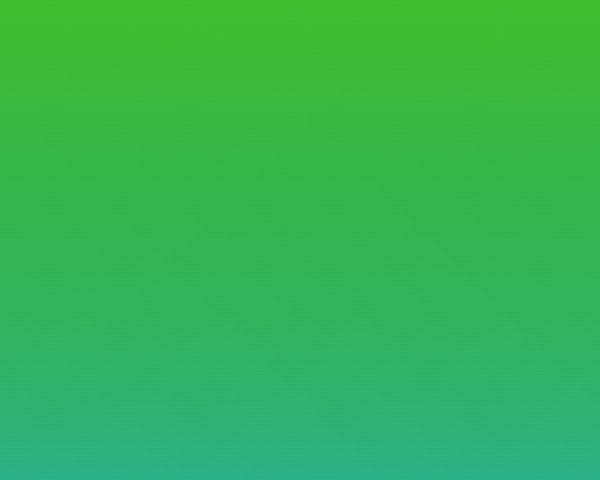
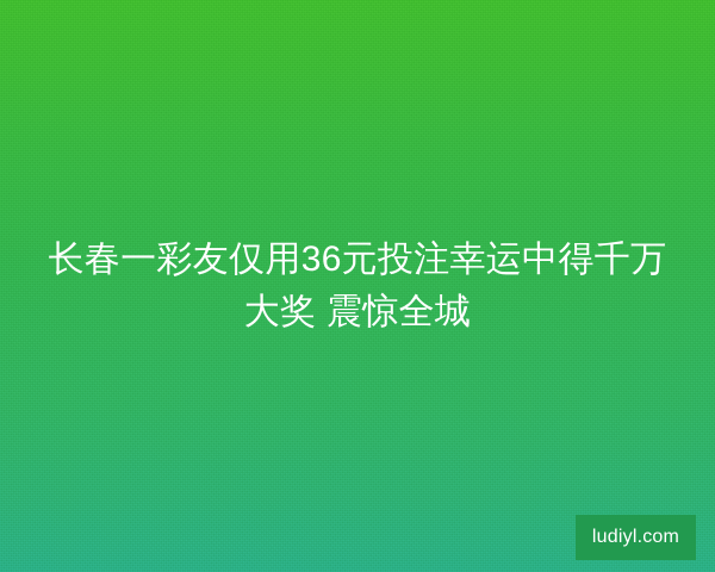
+ 长春一彩友仅用36元投注幸运中得千万
+ 大奖 震惊全城
+ ludiyl.com
